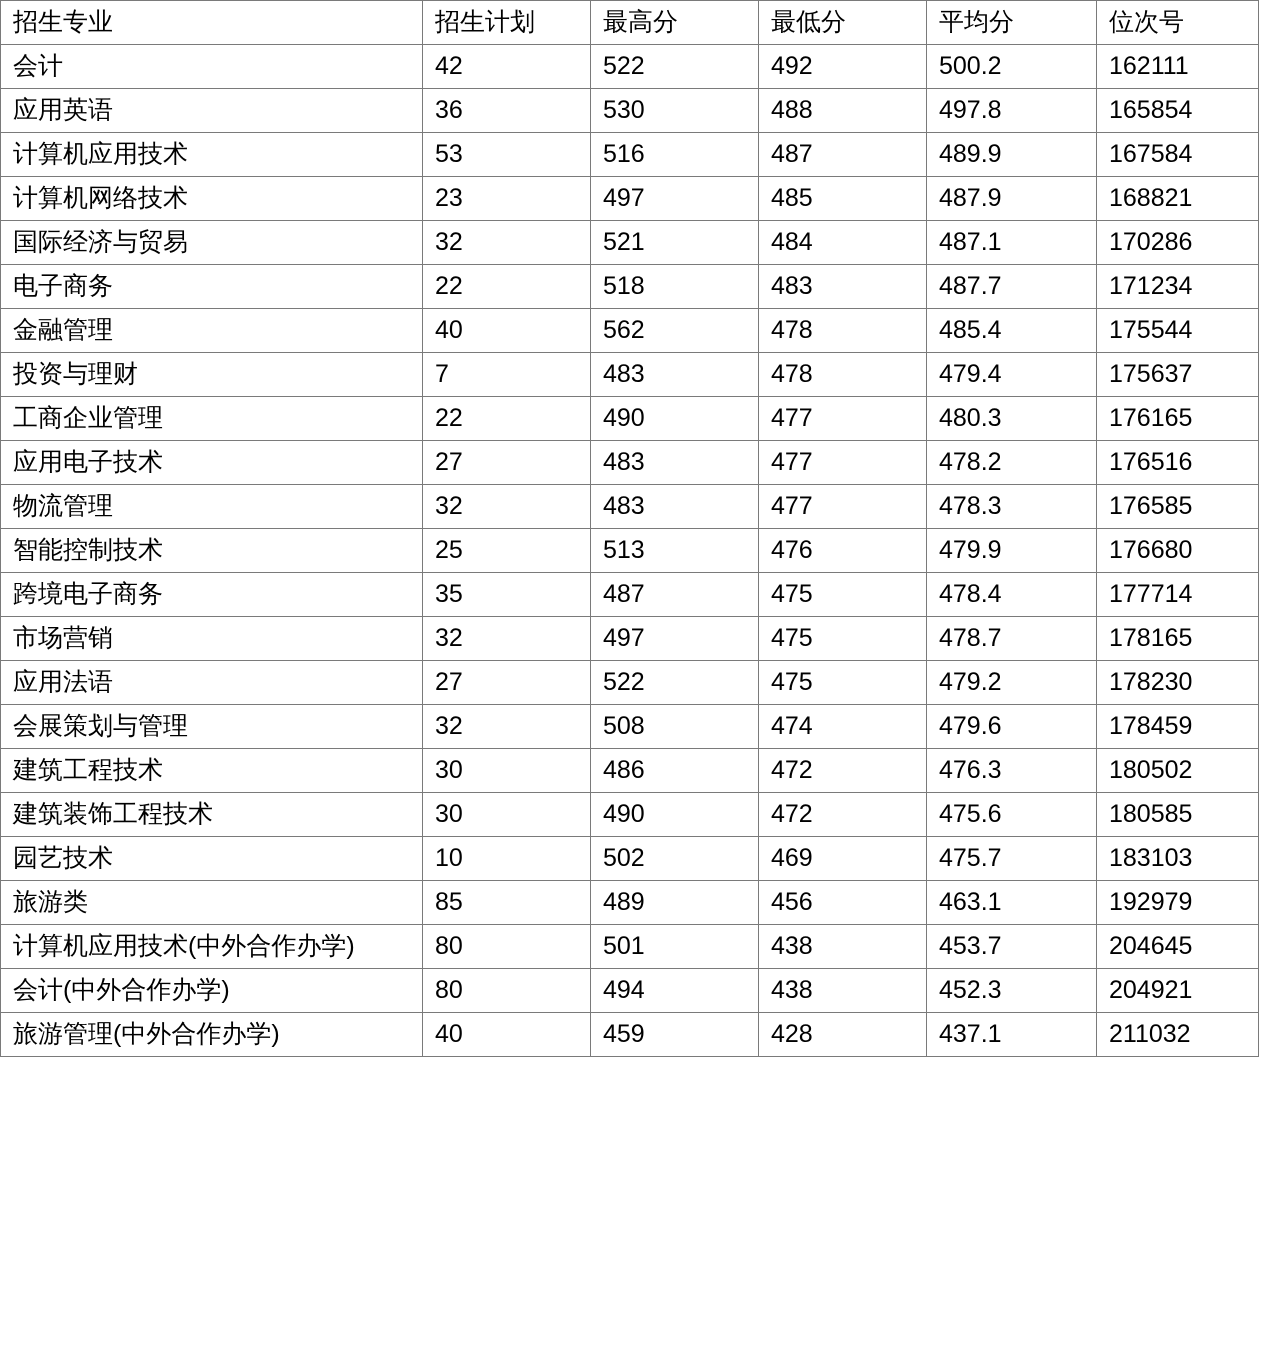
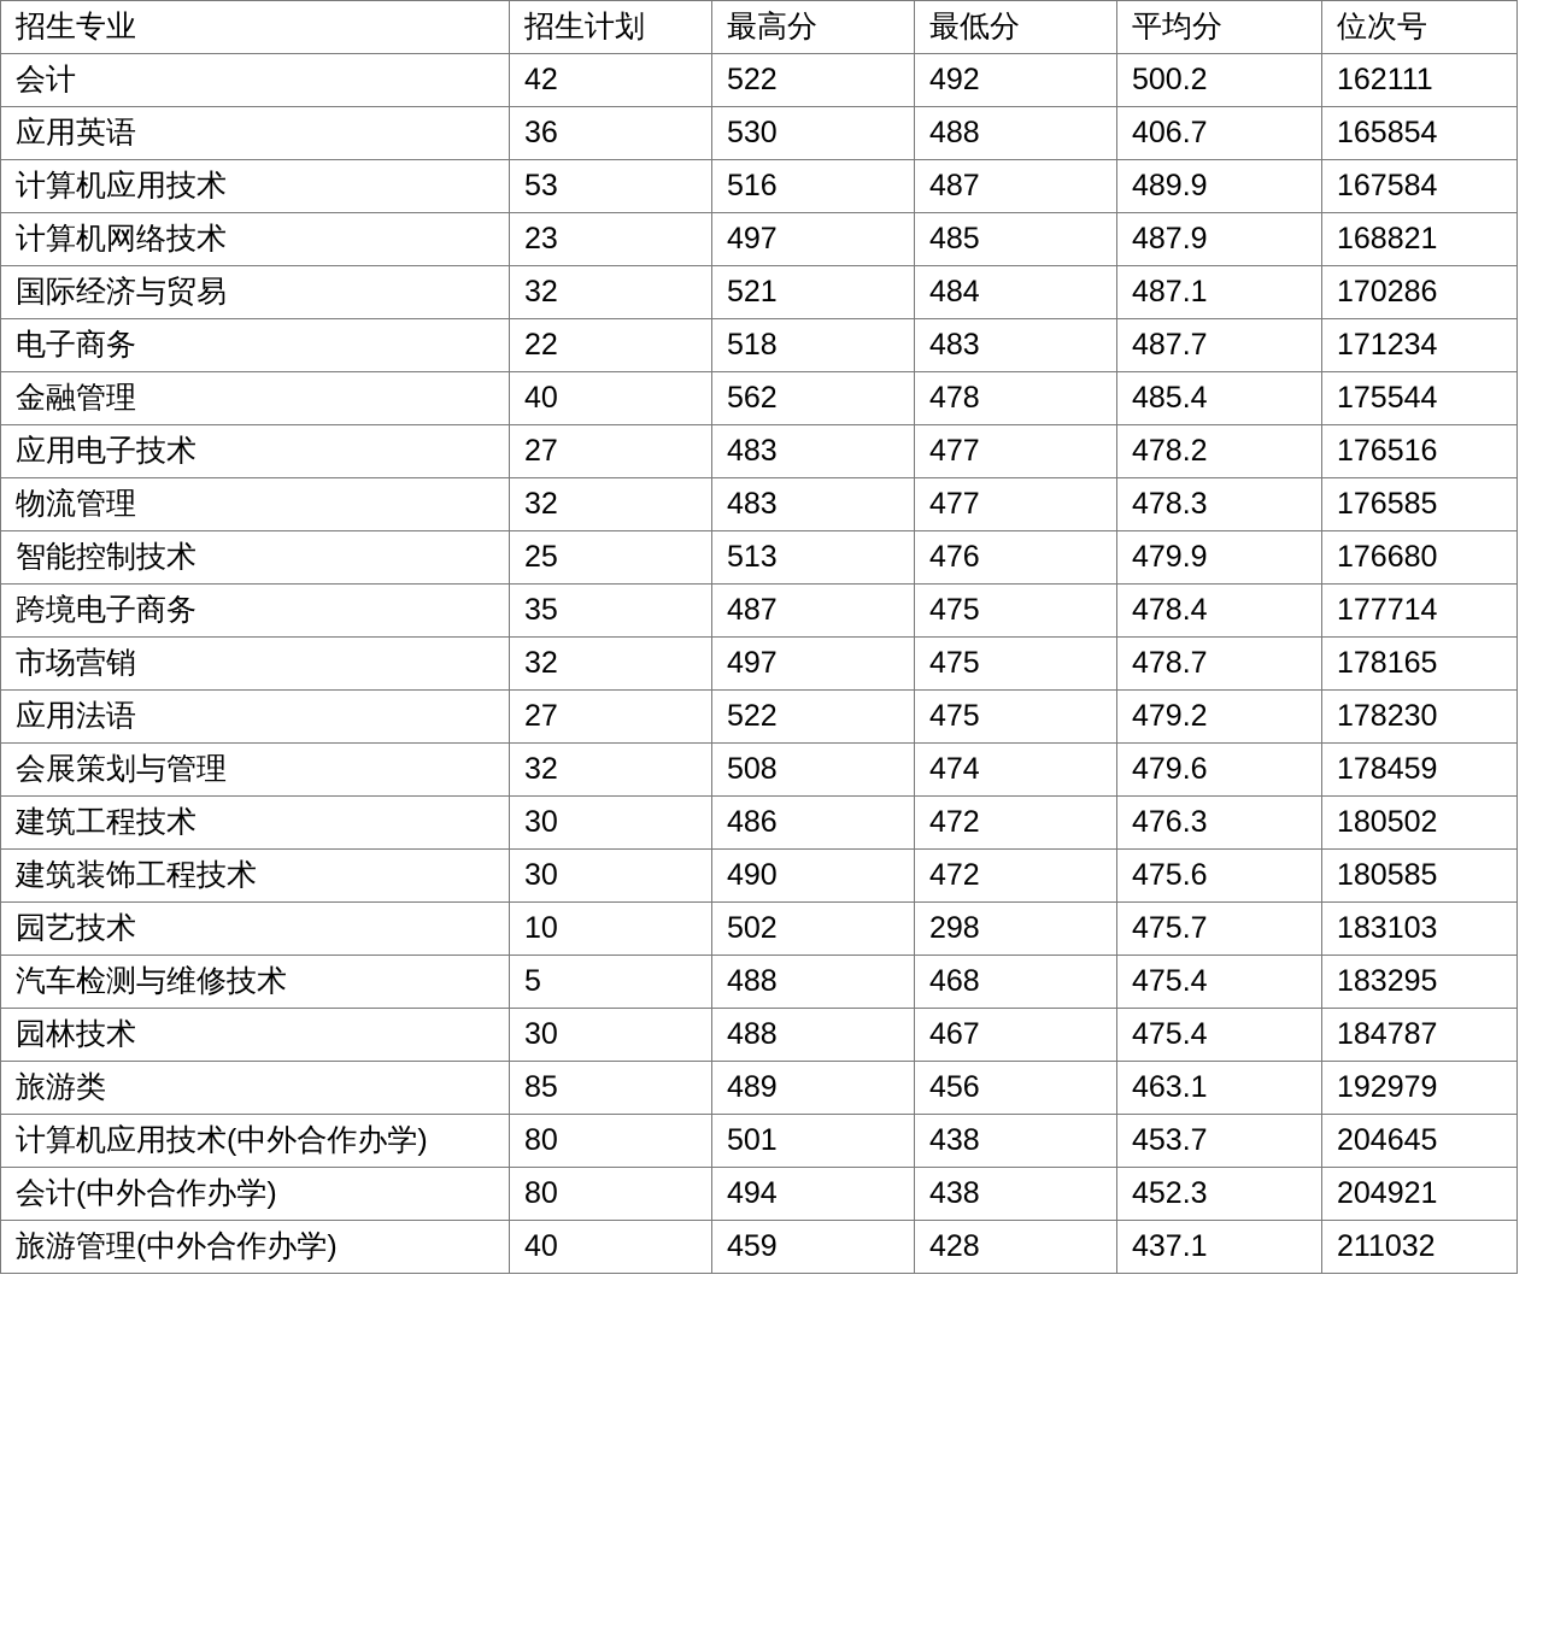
  招生专业	招生计划	最高分	最低分	平均分	位次号
  会计	42	522	492	500.2	162111
- 应用英语	36	530	488	497.8	165854
+ 应用英语	36	530	488	406.7	165854
  计算机应用技术	53	516	487	489.9	167584
  计算机网络技术	23	497	485	487.9	168821
  国际经济与贸易	32	521	484	487.1	170286
  电子商务	22	518	483	487.7	171234
  金融管理	40	562	478	485.4	175544
- 投资与理财	7	483	478	479.4	175637
- 工商企业管理	22	490	477	480.3	176165
  应用电子技术	27	483	477	478.2	176516
  物流管理	32	483	477	478.3	176585
  智能控制技术	25	513	476	479.9	176680
  跨境电子商务	35	487	475	478.4	177714
  市场营销	32	497	475	478.7	178165
  应用法语	27	522	475	479.2	178230
  会展策划与管理	32	508	474	479.6	178459
  建筑工程技术	30	486	472	476.3	180502
  建筑装饰工程技术	30	490	472	475.6	180585
- 园艺技术	10	502	469	475.7	183103
+ 园艺技术	10	502	298	475.7	183103
+ 汽车检测与维修技术	5	488	468	475.4	183295
+ 园林技术	30	488	467	475.4	184787
  旅游类	85	489	456	463.1	192979
  计算机应用技术(中外合作办学)	80	501	438	453.7	204645
  会计(中外合作办学)	80	494	438	452.3	204921
  旅游管理(中外合作办学)	40	459	428	437.1	211032
